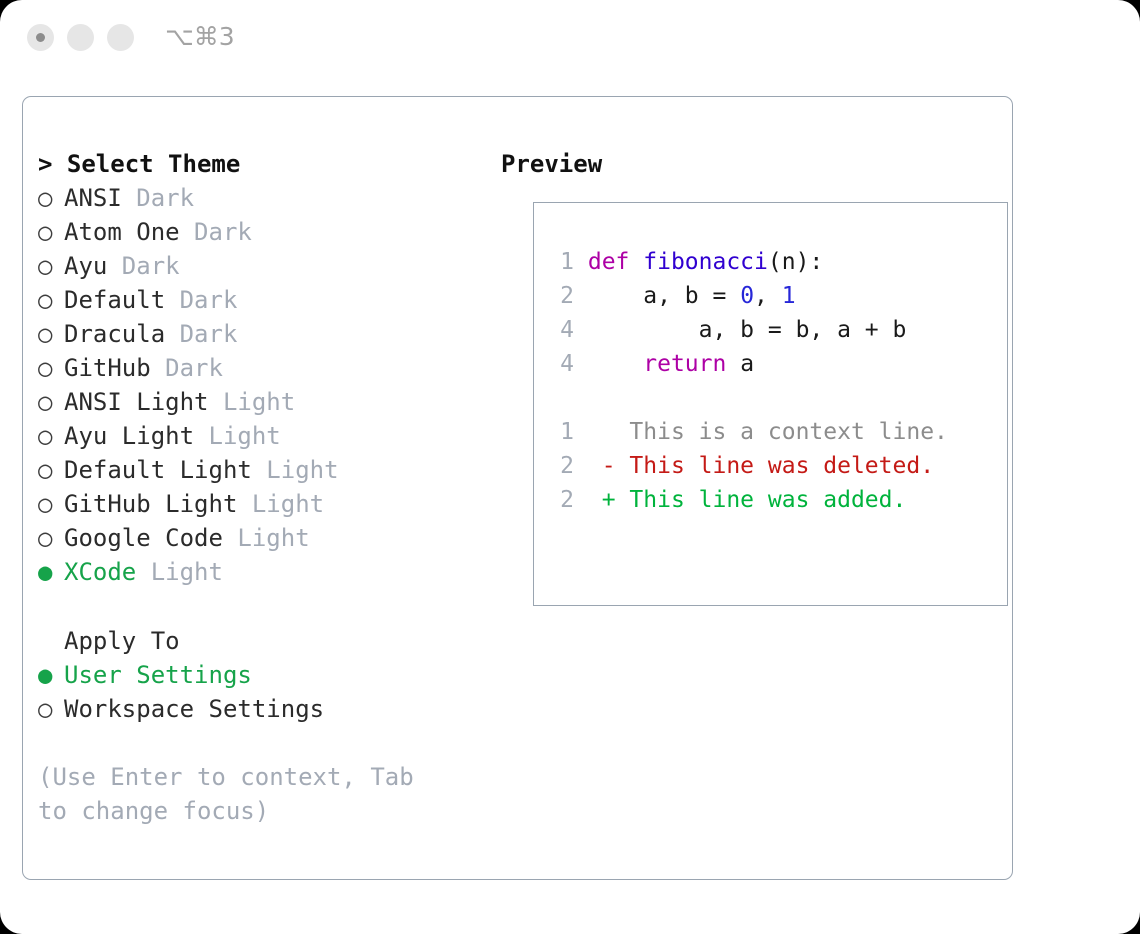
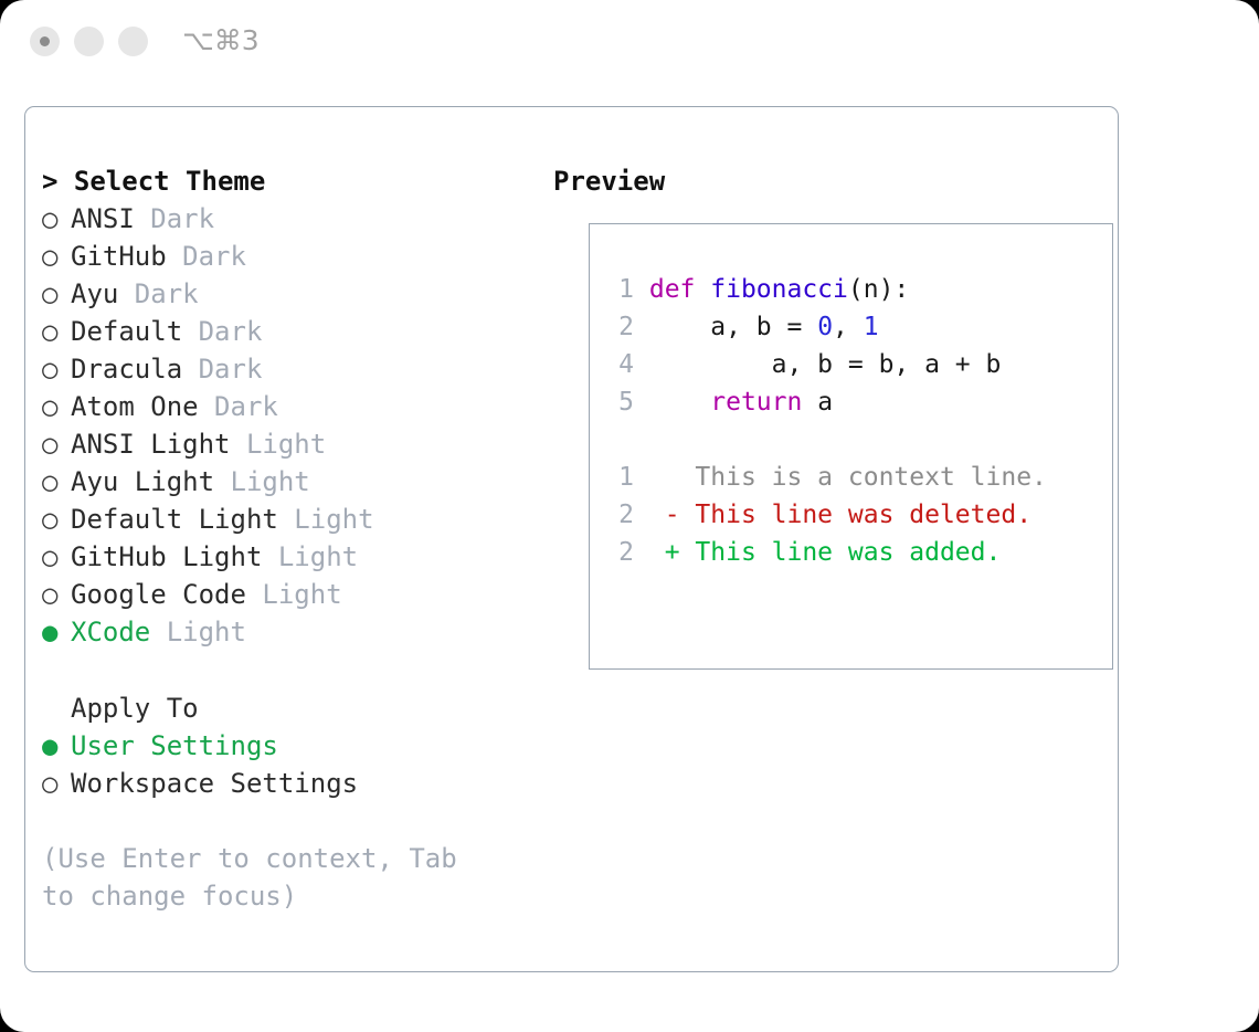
  ⌥⌘3
  > Select Theme
  ○ ANSI Dark
- ○ Atom One Dark
+ ○ GitHub Dark
  ○ Ayu Dark
  ○ Default Dark
  ○ Dracula Dark
- ○ GitHub Dark
+ ○ Atom One Dark
  ○ ANSI Light Light
  ○ Ayu Light Light
  ○ Default Light Light
  ○ GitHub Light Light
  ○ Google Code Light
  ● XCode Light
  Apply To
  ● User Settings
  ○ Workspace Settings
  (Use Enter to context, Tab to change focus)
  Preview
  1 def fibonacci(n):
  2 a, b = 0, 1
  4 a, b = b, a + b
- 4 return a
+ 5 return a
  1 This is a context line.
  2 - This line was deleted.
  2 + This line was added.
